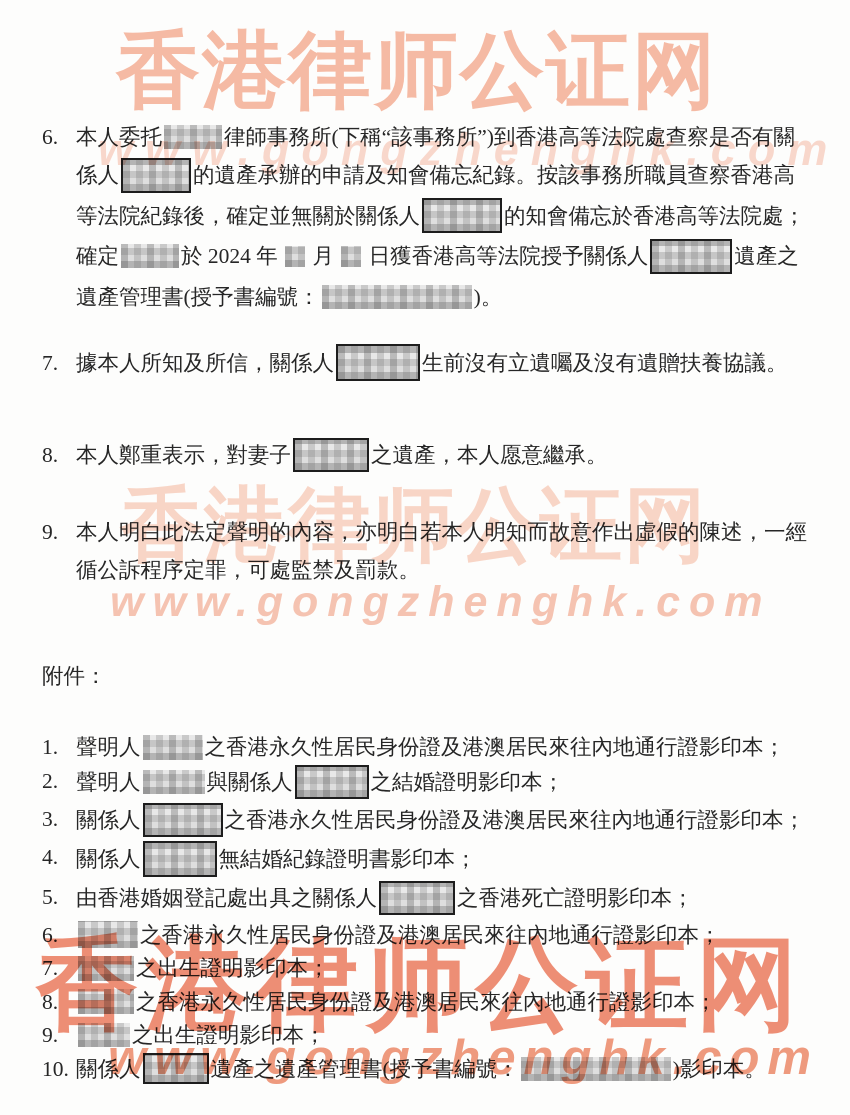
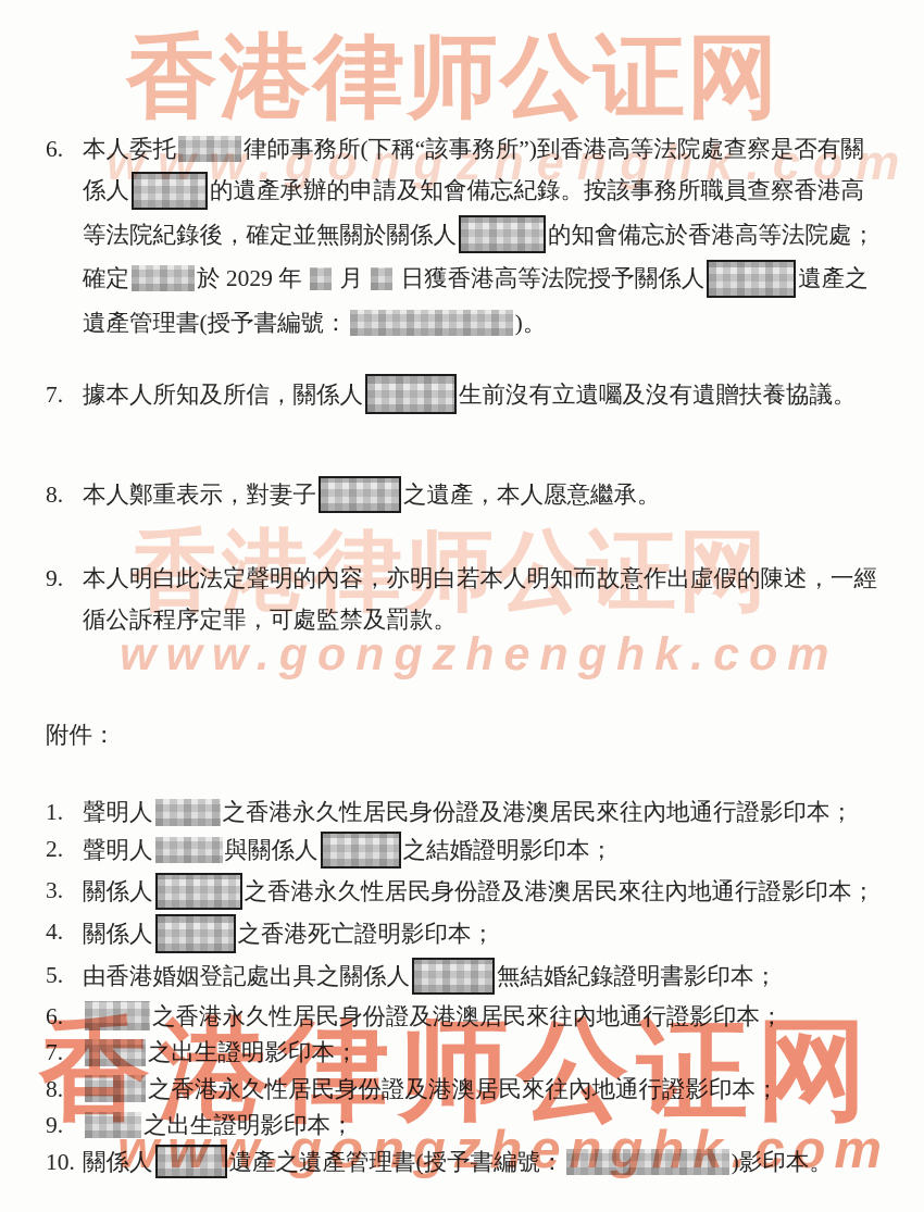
  香港律师公证网
  www.gongzhenghk.com
  香港律师公证网
  www.gongzhenghk.com
  香港律师公证网
  www.gongzhenghk.com
  6.
- 本人委托 律師事務所(下稱“該事務所”)到香港高等法院處查察是否有關係人 的遺產承辦的申請及知會備忘紀錄。按該事務所職員查察香港高等法院紀錄後，確定並無關於關係人 的知會備忘於香港高等法院處；確定 於 2024 年 月 日獲香港高等法院授予關係人 遺產之遺產管理書(授予書編號： )。
+ 本人委托 律師事務所(下稱“該事務所”)到香港高等法院處查察是否有關係人 的遺產承辦的申請及知會備忘紀錄。按該事務所職員查察香港高等法院紀錄後，確定並無關於關係人 的知會備忘於香港高等法院處；確定 於 2029 年 月 日獲香港高等法院授予關係人 遺產之遺產管理書(授予書編號： )。
  7.
  據本人所知及所信，關係人 生前沒有立遺囑及沒有遺贈扶養協議。
  8.
  本人鄭重表示，對妻子 之遺產，本人愿意繼承。
  9.
  本人明白此法定聲明的內容，亦明白若本人明知而故意作出虛假的陳述，一經循公訴程序定罪，可處監禁及罰款。
  附件：
  1.
  聲明人 之香港永久性居民身份證及港澳居民來往內地通行證影印本；
  2.
  聲明人 與關係人 之結婚證明影印本；
  3.
  關係人 之香港永久性居民身份證及港澳居民來往內地通行證影印本；
  4.
- 關係人 無結婚紀錄證明書影印本；
+ 關係人 之香港死亡證明影印本；
  5.
- 由香港婚姻登記處出具之關係人 之香港死亡證明影印本；
+ 由香港婚姻登記處出具之關係人 無結婚紀錄證明書影印本；
  6.
  之香港永久性居民身份證及港澳居民來往內地通行證影印本；
  7.
  之出生證明影印本；
  8.
  之香港永久性居民身份證及港澳居民來往內地通行證影印本；
  9.
  之出生證明影印本；
  10.
  關係人 遺產之遺產管理書(授予書編號： )影印本。
